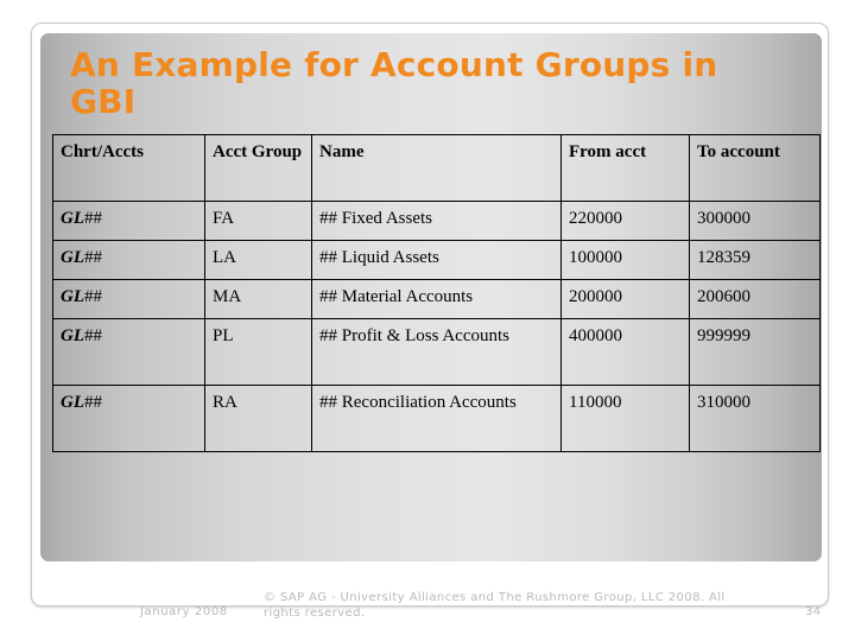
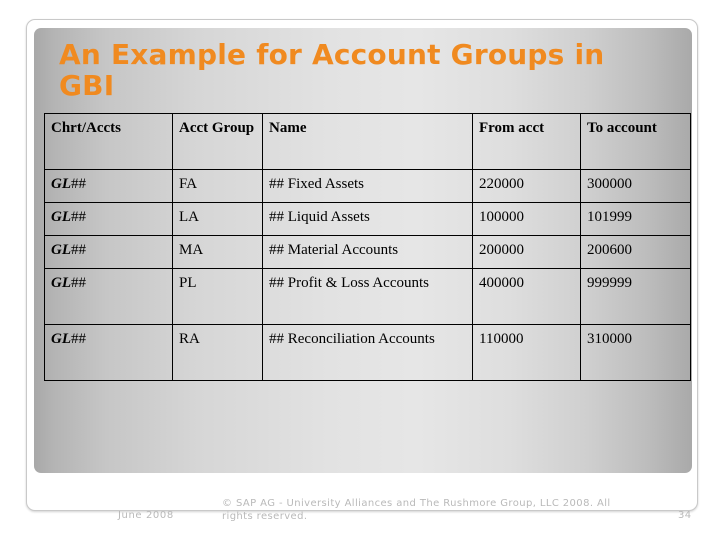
  An Example for Account Groups in GBI
  Chrt/Accts	Acct Group	Name	From acct	To account
  GL##	FA	## Fixed Assets	220000	300000
- GL##	LA	## Liquid Assets	100000	128359
+ GL##	LA	## Liquid Assets	100000	101999
  GL##	MA	## Material Accounts	200000	200600
  GL##	PL	## Profit & Loss Accounts	400000	999999
  GL##	RA	## Reconciliation Accounts	110000	310000
- January 2008
+ June 2008
  © SAP AG - University Alliances and The Rushmore Group, LLC 2008. All rights reserved.
  34
